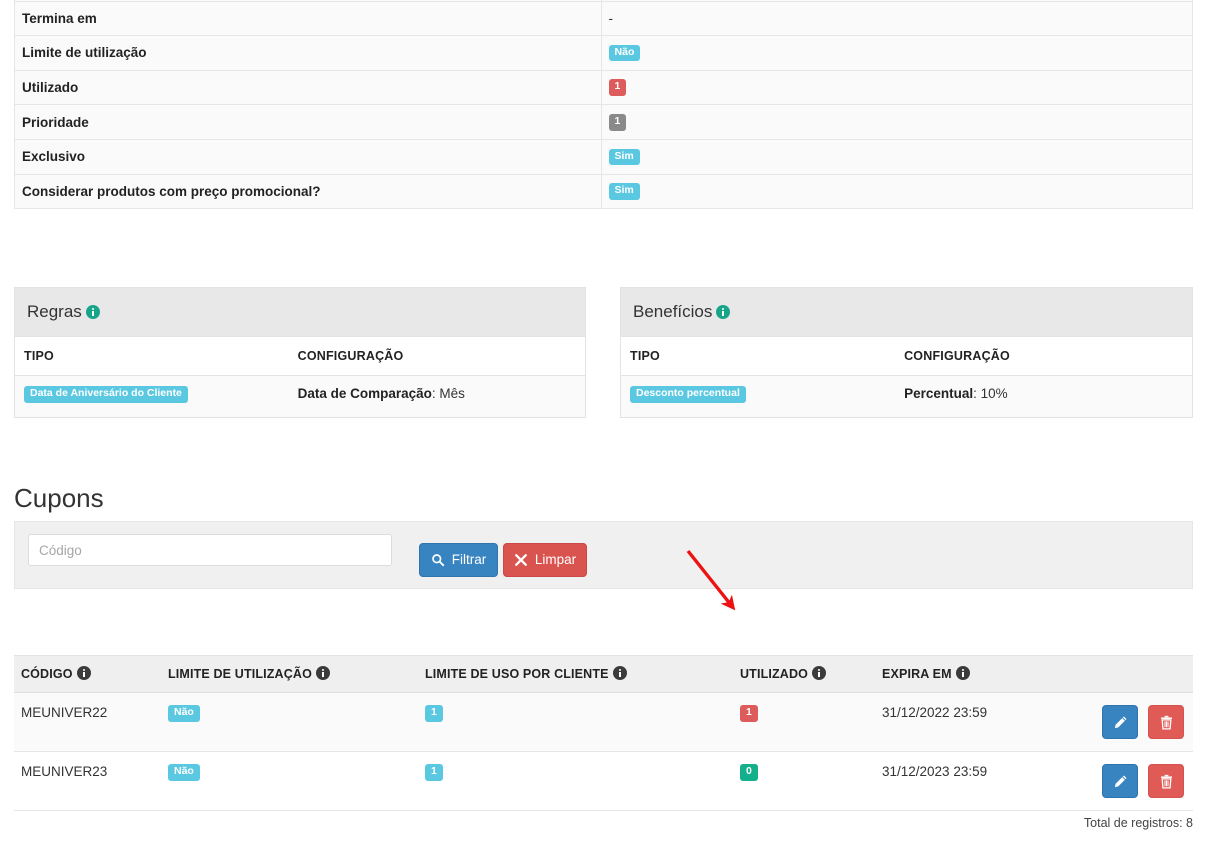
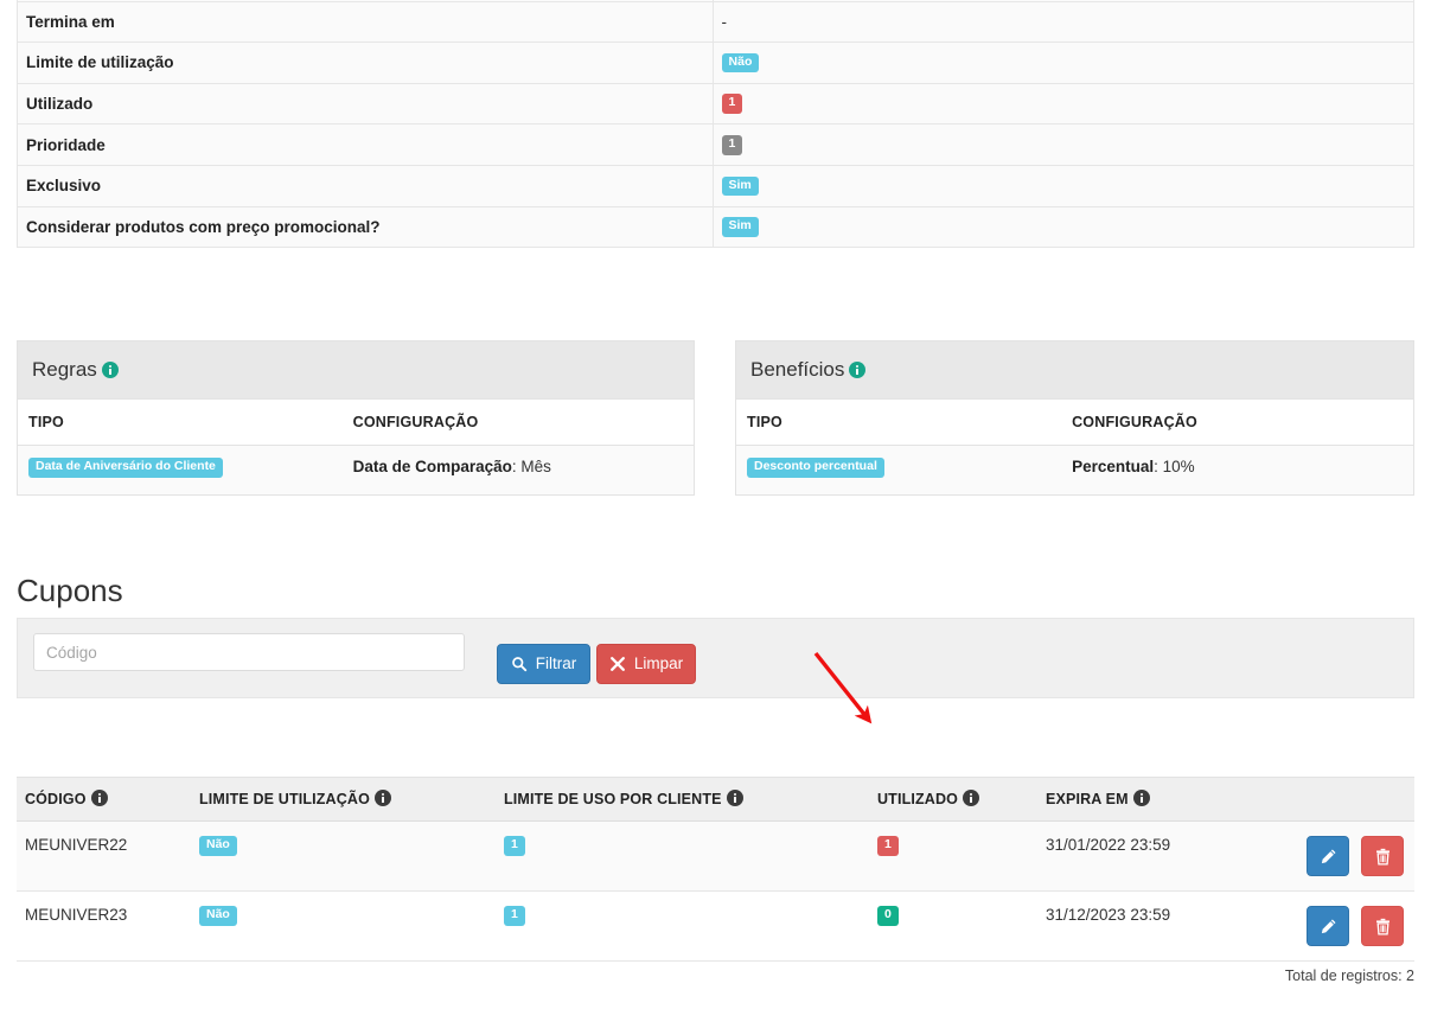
  Termina em	-
  Limite de utilização	Não
  Utilizado	1
  Prioridade	1
  Exclusivo	Sim
  Considerar produtos com preço promocional?	Sim
  Regras
  TIPO	CONFIGURAÇÃO
  Data de Aniversário do Cliente	Data de Comparação: Mês
  Benefícios
  TIPO	CONFIGURAÇÃO
  Desconto percentual	Percentual: 10%
  Cupons
  Código
  Filtrar
  Limpar
  CÓDIGO	LIMITE DE UTILIZAÇÃO	LIMITE DE USO POR CLIENTE	UTILIZADO	EXPIRA EM
- MEUNIVER22	Não	1	1	31/12/2022 23:59
+ MEUNIVER22	Não	1	1	31/01/2022 23:59
  MEUNIVER23	Não	1	0	31/12/2023 23:59
- Total de registros: 8
+ Total de registros: 2
